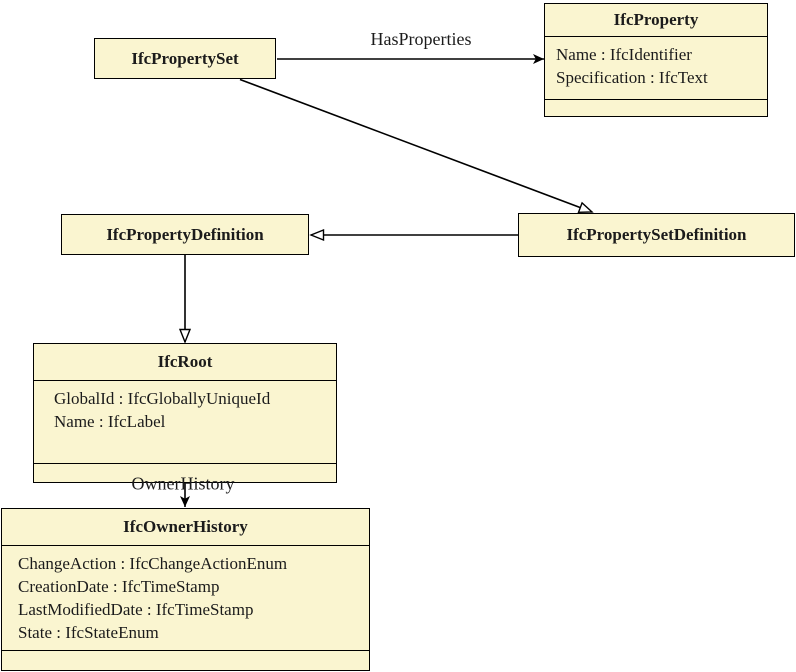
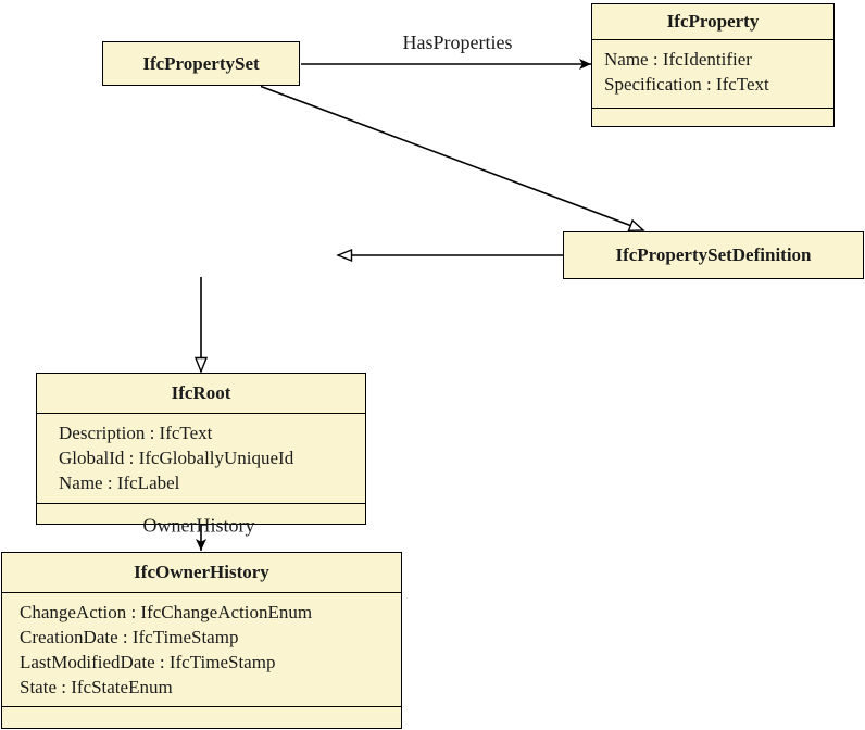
  IfcPropertySet
  IfcProperty
  Name : IfcIdentifier
  Specification : IfcText
- IfcPropertyDefinition
  IfcPropertySetDefinition
  IfcRoot
+ Description : IfcText
  GlobalId : IfcGloballyUniqueId
  Name : IfcLabel
  IfcOwnerHistory
  ChangeAction : IfcChangeActionEnum
  CreationDate : IfcTimeStamp
  LastModifiedDate : IfcTimeStamp
  State : IfcStateEnum
  HasProperties
  OwnerHistory
